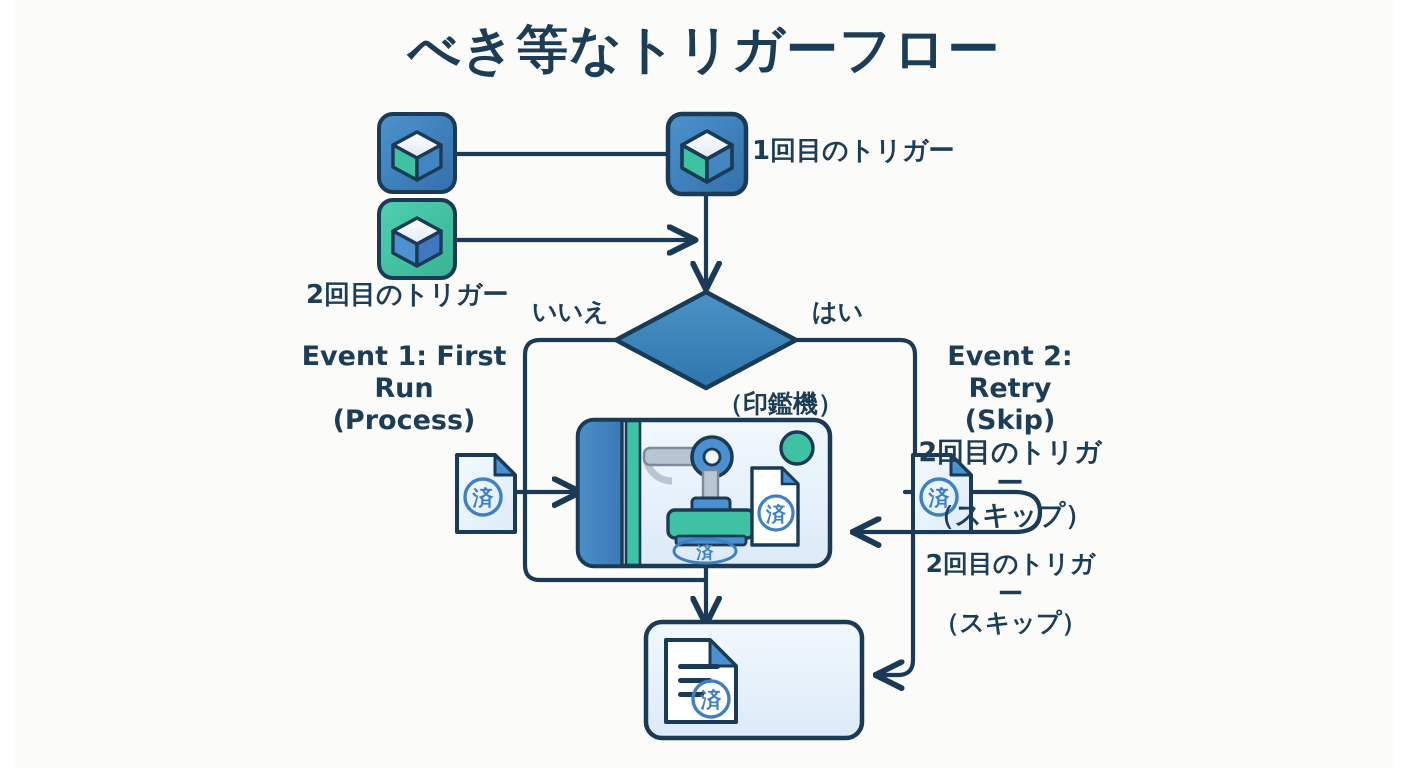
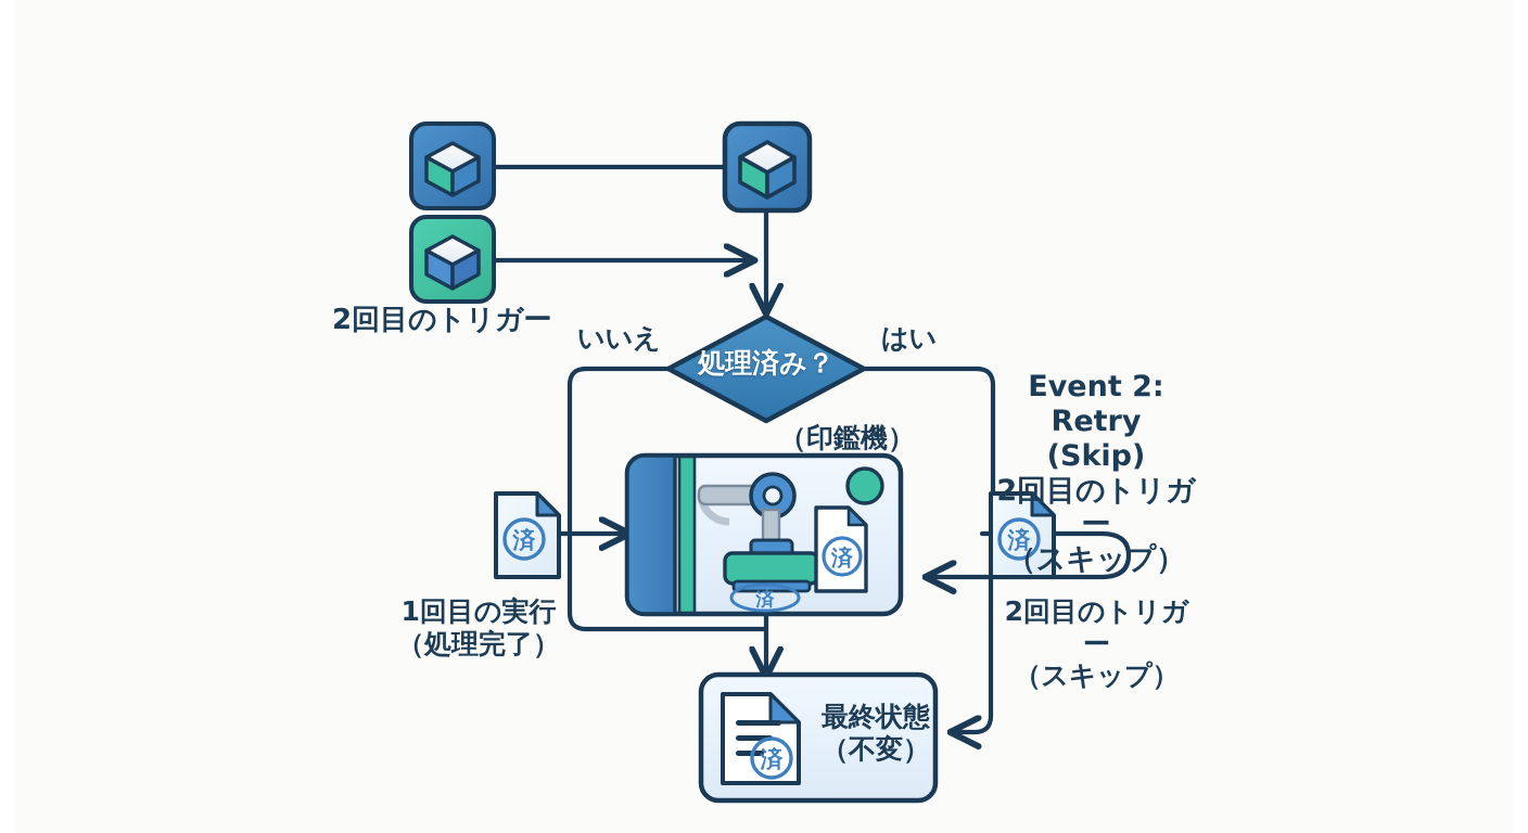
  済
  済
  済
  済
  済
- べき等なトリガーフロー
- 1回目のトリガー
  2回目のトリガー
- Event 1: First Run
- (Process)
  いいえ
  はい
  Event 2: Retry
  (Skip)
  2回目のトリガー
  （スキップ）
  （印鑑機）
+ 1回目の実行
+ （処理完了）
  2回目のトリガー
  （スキップ）
+ 最終状態
+ （不変）
+ 処理済み？
